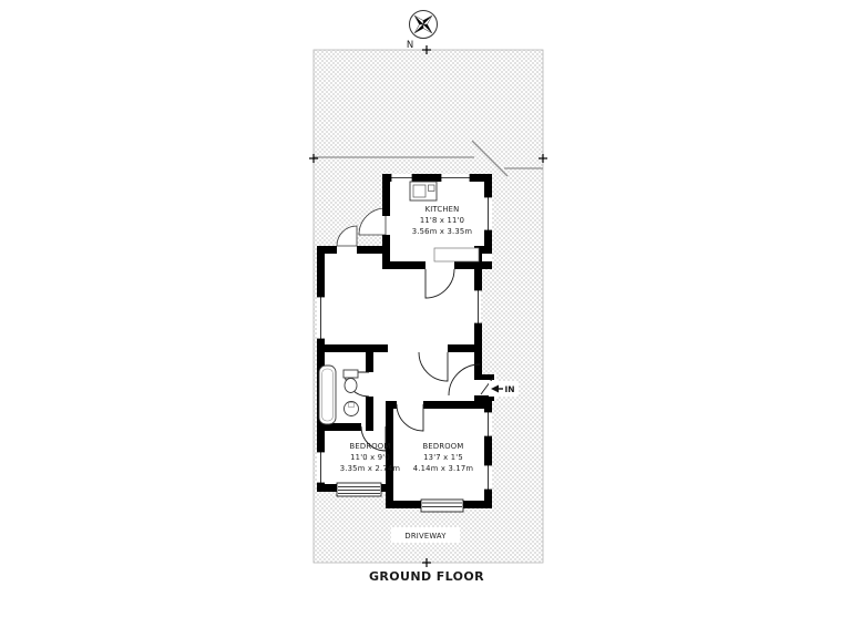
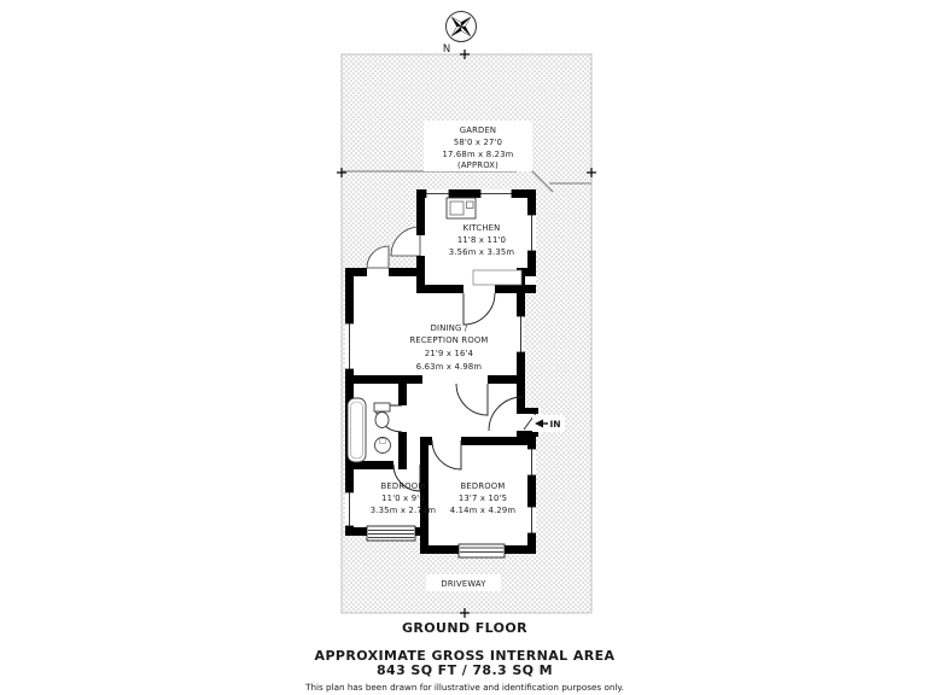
  N
+ GARDEN
+ 58'0 x 27'0
+ 17.68m x 8.23m
+ (APPROX)
  KITCHEN
  11'8 x 11'0
  3.56m x 3.35m
+ DINING /
+ RECEPTION ROOM
+ 21'9 x 16'4
+ 6.63m x 4.98m
  BEDROOM
  11'0 x 9'0
  3.35m x 2.74m
  BEDROOM
- 13'7 x 1'5
+ 13'7 x 10'5
- 4.14m x 3.17m
+ 4.14m x 4.29m
  DRIVEWAY
  IN
  GROUND FLOOR
+ APPROXIMATE GROSS INTERNAL AREA
+ 843 SQ FT / 78.3 SQ M
+ This plan has been drawn for illustrative and identification purposes only.
